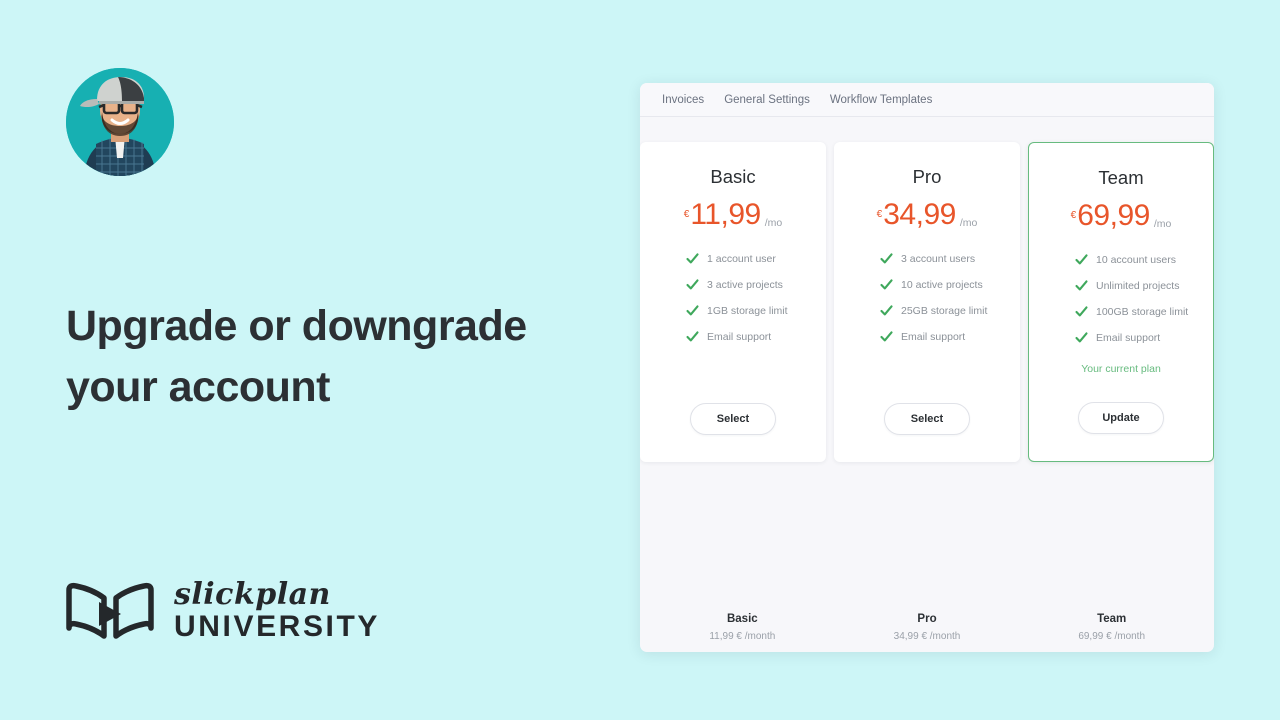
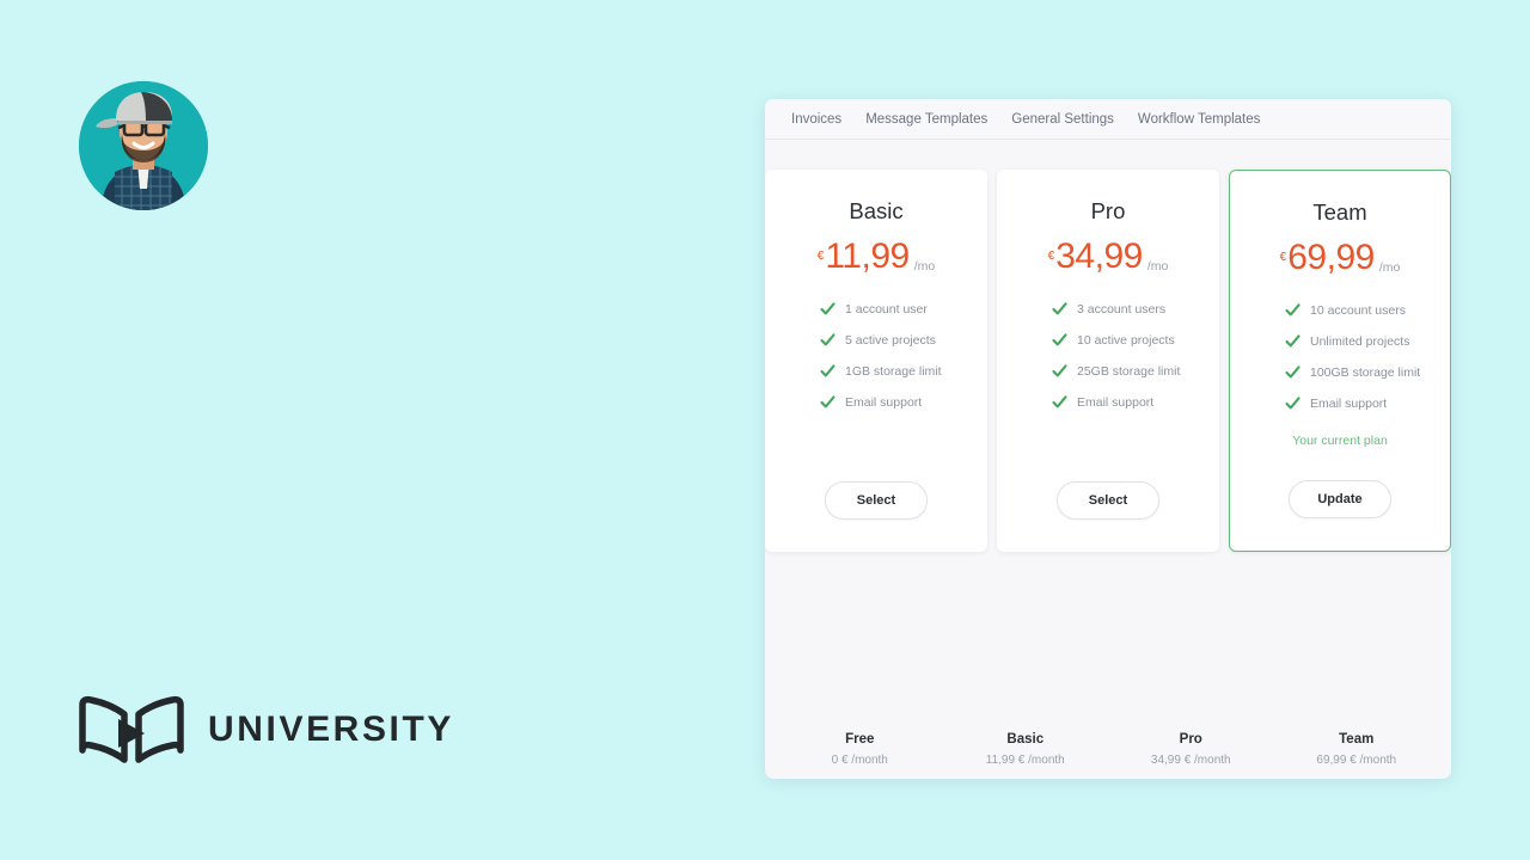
- Upgrade or downgrade your account
- slickplan
  UNIVERSITY
  Invoices
+ Message Templates
  General Settings
  Workflow Templates
  Basic
  €
  11,99
  /mo
  1 account user
- 3 active projects
+ 5 active projects
  1GB storage limit
  Email support
  Select
  Pro
  €
  34,99
  /mo
  3 account users
  10 active projects
  25GB storage limit
  Email support
  Select
  Team
  €
  69,99
  /mo
  10 account users
  Unlimited projects
  100GB storage limit
  Email support
  Your current plan
  Update
+ Free
+ 0 € /month
  Basic
  11,99 € /month
  Pro
  34,99 € /month
  Team
  69,99 € /month
